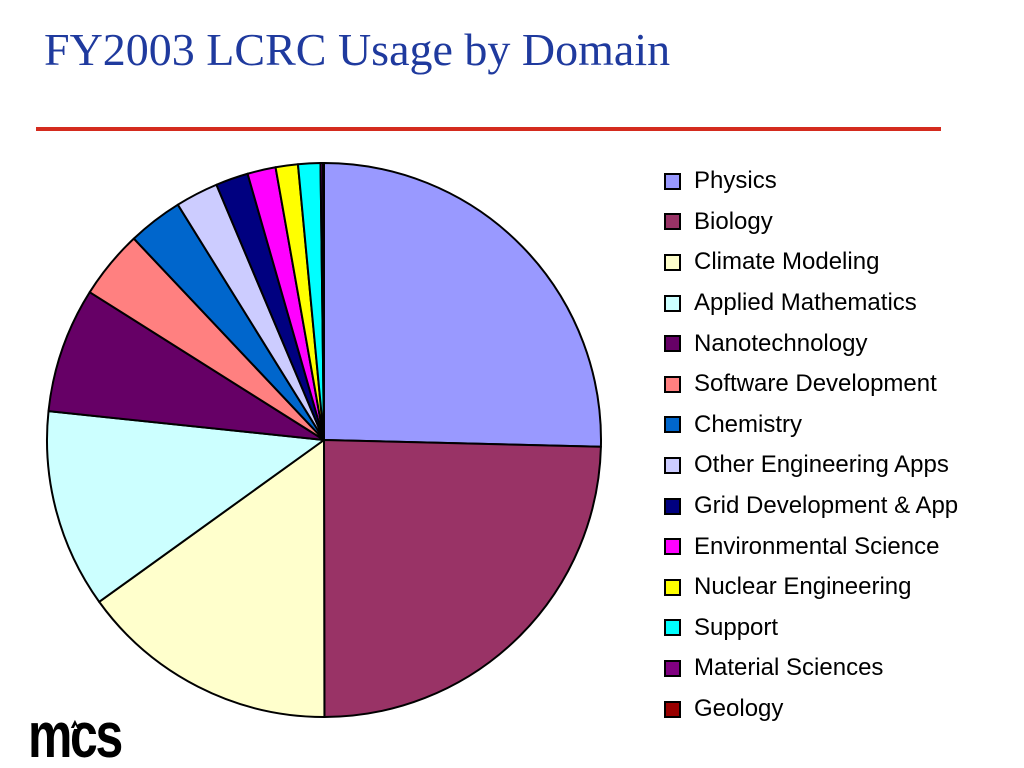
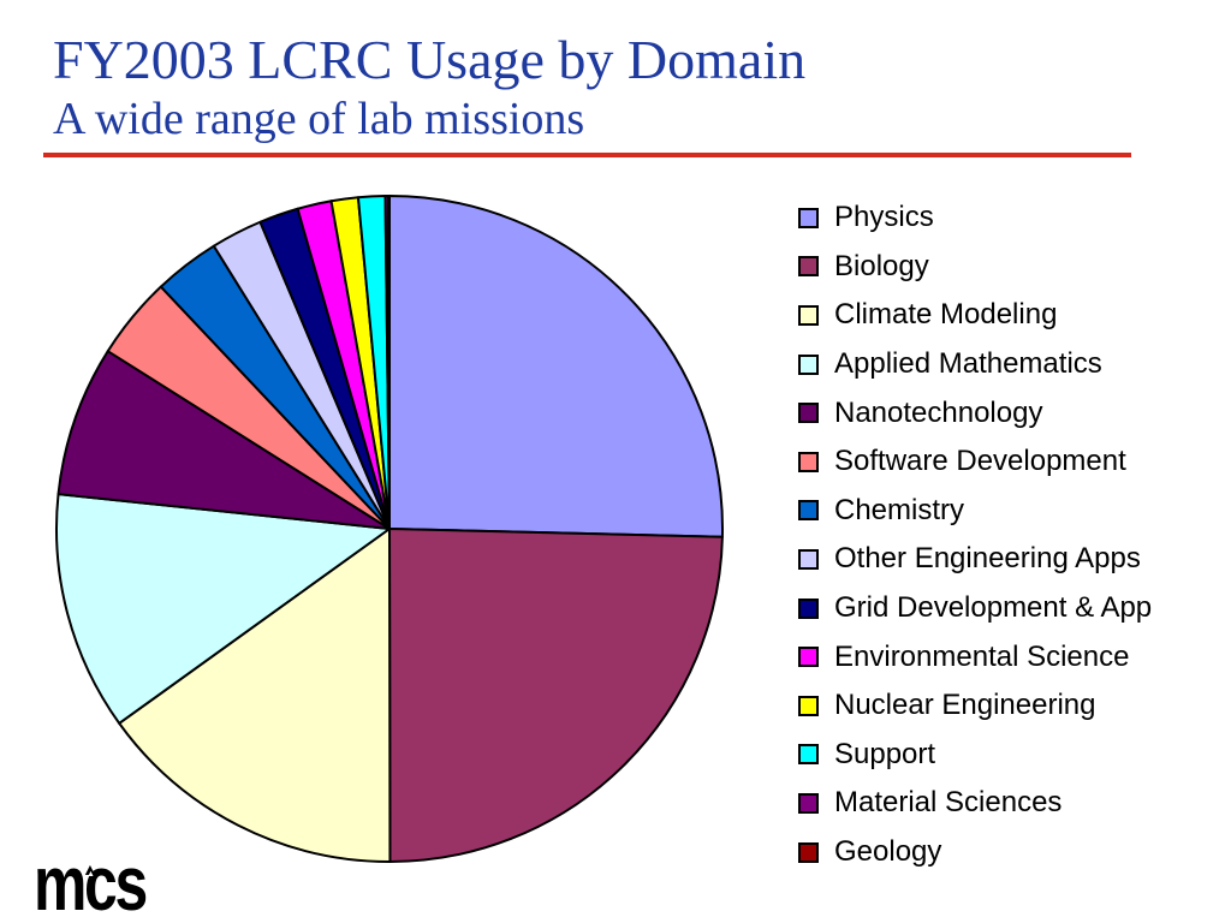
  FY2003 LCRC Usage by Domain
+ A wide range of lab missions
  Physics
  Biology
  Climate Modeling
  Applied Mathematics
  Nanotechnology
  Software Development
  Chemistry
  Other Engineering Apps
  Grid Development & App
  Environmental Science
  Nuclear Engineering
  Support
  Material Sciences
  Geology
  mcs
  ▲
  ▲
